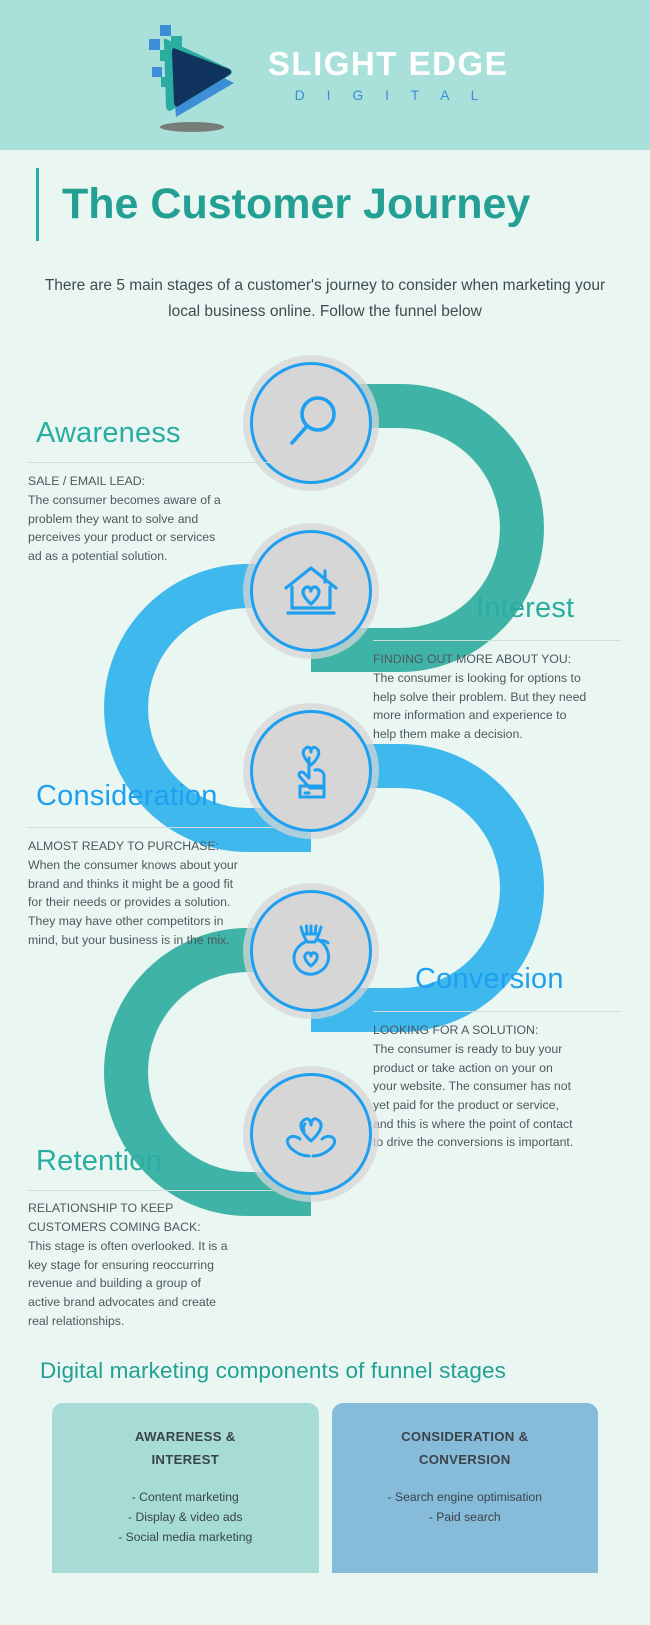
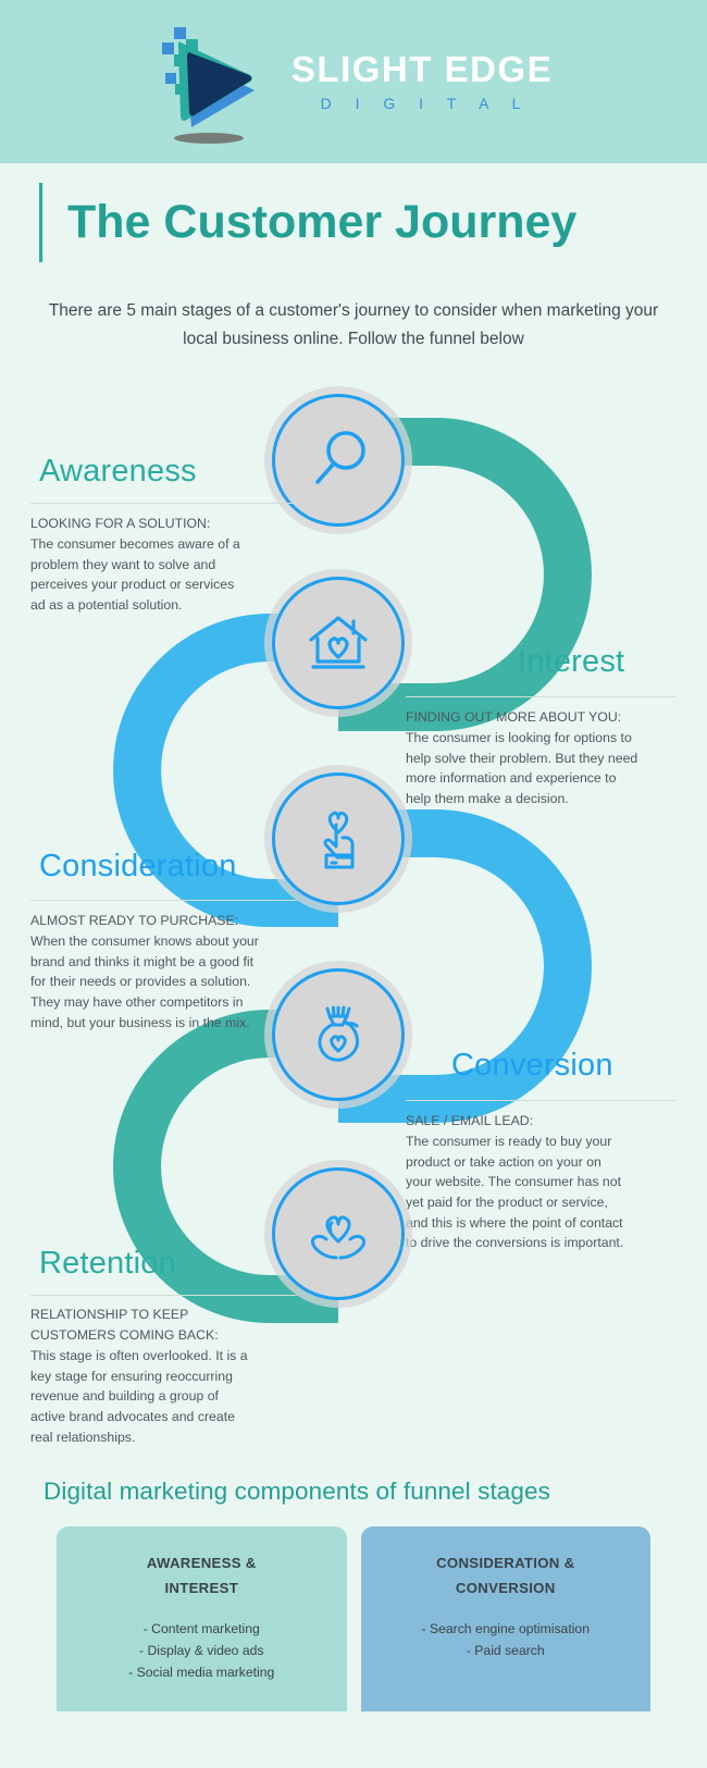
  SLIGHT EDGE
  D I G I T A L
  The Customer Journey
  There are 5 main stages of a customer's journey to consider when marketing your local business online. Follow the funnel below
  Awareness
- SALE / EMAIL LEAD:
+ LOOKING FOR A SOLUTION:
  The consumer becomes aware of a
  problem they want to solve and
  perceives your product or services
  ad as a potential solution.
  Interest
  FINDING OUT MORE ABOUT YOU:
  The consumer is looking for options to
  help solve their problem. But they need
  more information and experience to
  help them make a decision.
  Consideration
  ALMOST READY TO PURCHASE:
  When the consumer knows about your
  brand and thinks it might be a good fit
  for their needs or provides a solution.
  They may have other competitors in
  mind, but your business is in the mix.
  Conversion
- LOOKING FOR A SOLUTION:
+ SALE / EMAIL LEAD:
  The consumer is ready to buy your
  product or take action on your on
  your website. The consumer has not
  yet paid for the product or service,
  and this is where the point of contact
  to drive the conversions is important.
  Retention
  RELATIONSHIP TO KEEP
  CUSTOMERS COMING BACK:
  This stage is often overlooked. It is a
  key stage for ensuring reoccurring
  revenue and building a group of
  active brand advocates and create
  real relationships.
  Digital marketing components of funnel stages
  AWARENESS &
  INTEREST
  - Content marketing
  - Display & video ads
  - Social media marketing
  CONSIDERATION &
  CONVERSION
  - Search engine optimisation
  - Paid search
